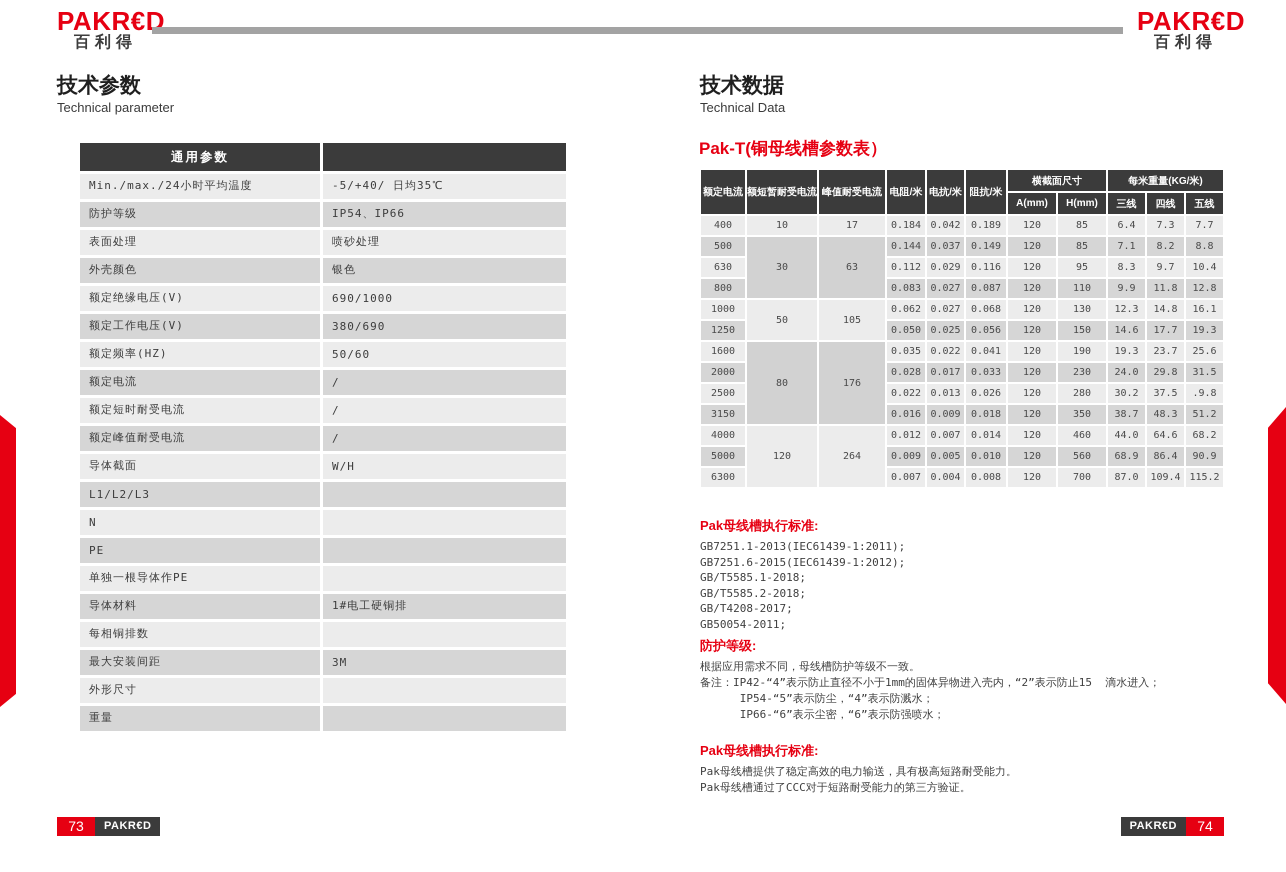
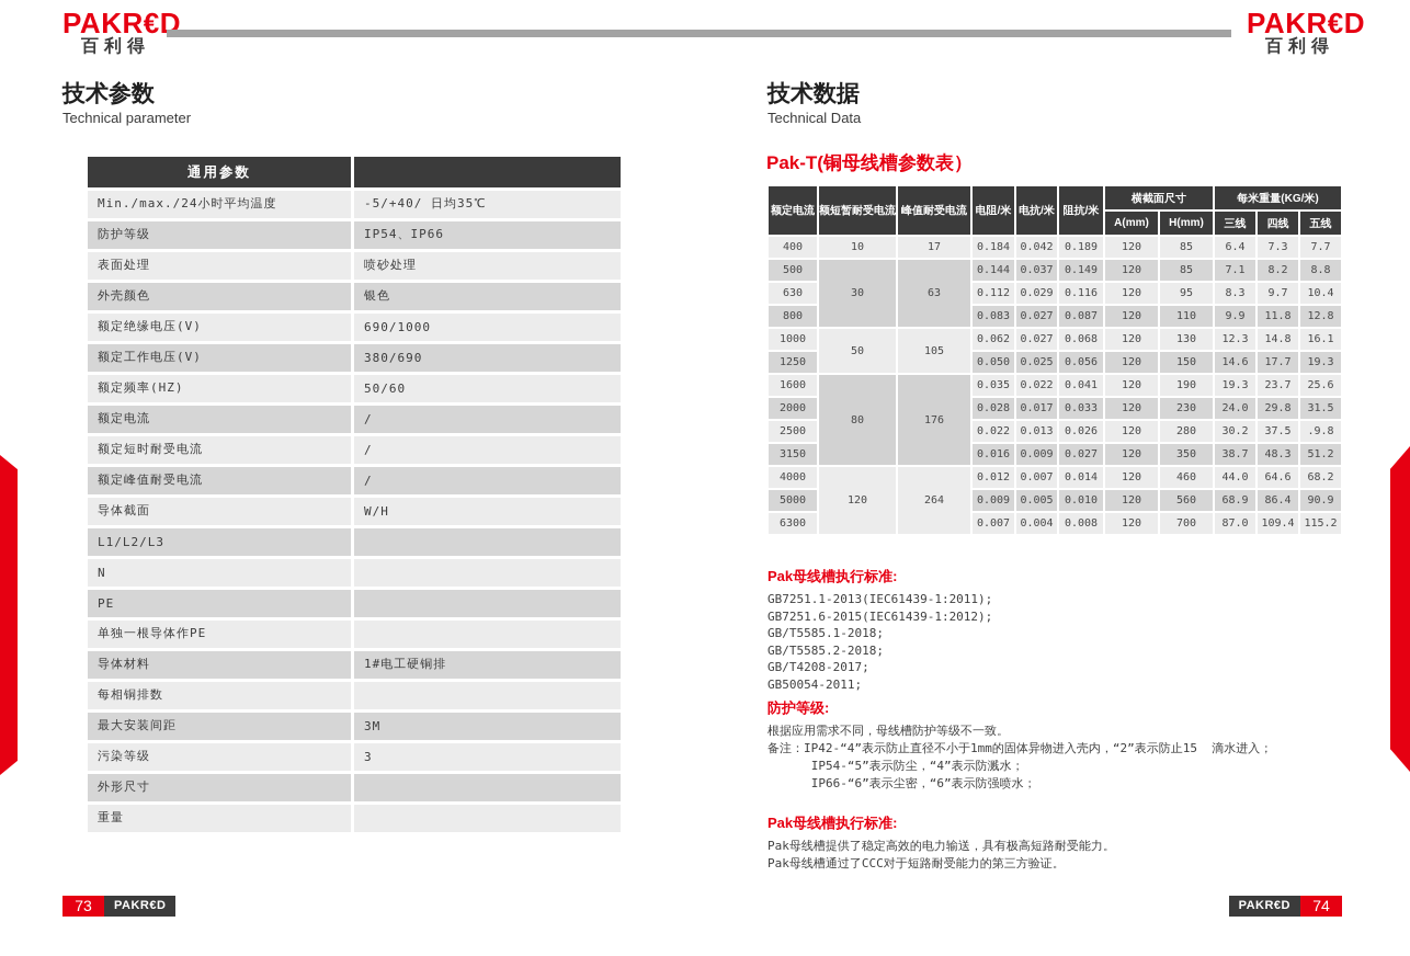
  PAKR€D
  百利得
  PAKR€D
  百利得
  技术参数
  Technical parameter
  通用参数
  Min./max./24小时平均温度	-5/+40/ 日均35℃
  防护等级	IP54、IP66
  表面处理	喷砂处理
  外壳颜色	银色
  额定绝缘电压(V)	690/1000
  额定工作电压(V)	380/690
  额定频率(HZ)	50/60
  额定电流	/
  额定短时耐受电流	/
  额定峰值耐受电流	/
  导体截面	W/H
  L1/L2/L3
  N
  PE
  单独一根导体作PE
  导体材料	1#电工硬铜排
  每相铜排数
  最大安装间距	3M
+ 污染等级	3
  外形尺寸
  重量
  技术数据
  Technical Data
  Pak-T(铜母线槽参数表）
  额定电流	额短暂耐受电流	峰值耐受电流	电阻/米	电抗/米	阻抗/米	横截面尺寸	每米重量(KG/米)
  A(mm)	H(mm)	三线	四线	五线
  400	10	17	0.184	0.042	0.189	120	85	6.4	7.3	7.7
  500	30	63	0.144	0.037	0.149	120	85	7.1	8.2	8.8
  630	0.112	0.029	0.116	120	95	8.3	9.7	10.4
  800	0.083	0.027	0.087	120	110	9.9	11.8	12.8
  1000	50	105	0.062	0.027	0.068	120	130	12.3	14.8	16.1
  1250	0.050	0.025	0.056	120	150	14.6	17.7	19.3
  1600	80	176	0.035	0.022	0.041	120	190	19.3	23.7	25.6
  2000	0.028	0.017	0.033	120	230	24.0	29.8	31.5
  2500	0.022	0.013	0.026	120	280	30.2	37.5	.9.8
- 3150	0.016	0.009	0.018	120	350	38.7	48.3	51.2
+ 3150	0.016	0.009	0.027	120	350	38.7	48.3	51.2
  4000	120	264	0.012	0.007	0.014	120	460	44.0	64.6	68.2
  5000	0.009	0.005	0.010	120	560	68.9	86.4	90.9
  6300	0.007	0.004	0.008	120	700	87.0	109.4	115.2
  Pak母线槽执行标准:
  GB7251.1-2013(IEC61439-1:2011);
  GB7251.6-2015(IEC61439-1:2012);
  GB/T5585.1-2018;
  GB/T5585.2-2018;
  GB/T4208-2017;
  GB50054-2011;
  防护等级:
  根据应用需求不同，母线槽防护等级不一致。
  备注：IP42-“4”表示防止直径不小于1mm的固体异物进入壳内，“2”表示防止15 滴水进入；
  IP54-“5”表示防尘，“4”表示防溅水；
  IP66-“6”表示尘密，“6”表示防强喷水；
  Pak母线槽执行标准:
  Pak母线槽提供了稳定高效的电力输送，具有极高短路耐受能力。
  Pak母线槽通过了CCC对于短路耐受能力的第三方验证。
  73
  PAKR€D
  PAKR€D
  74
